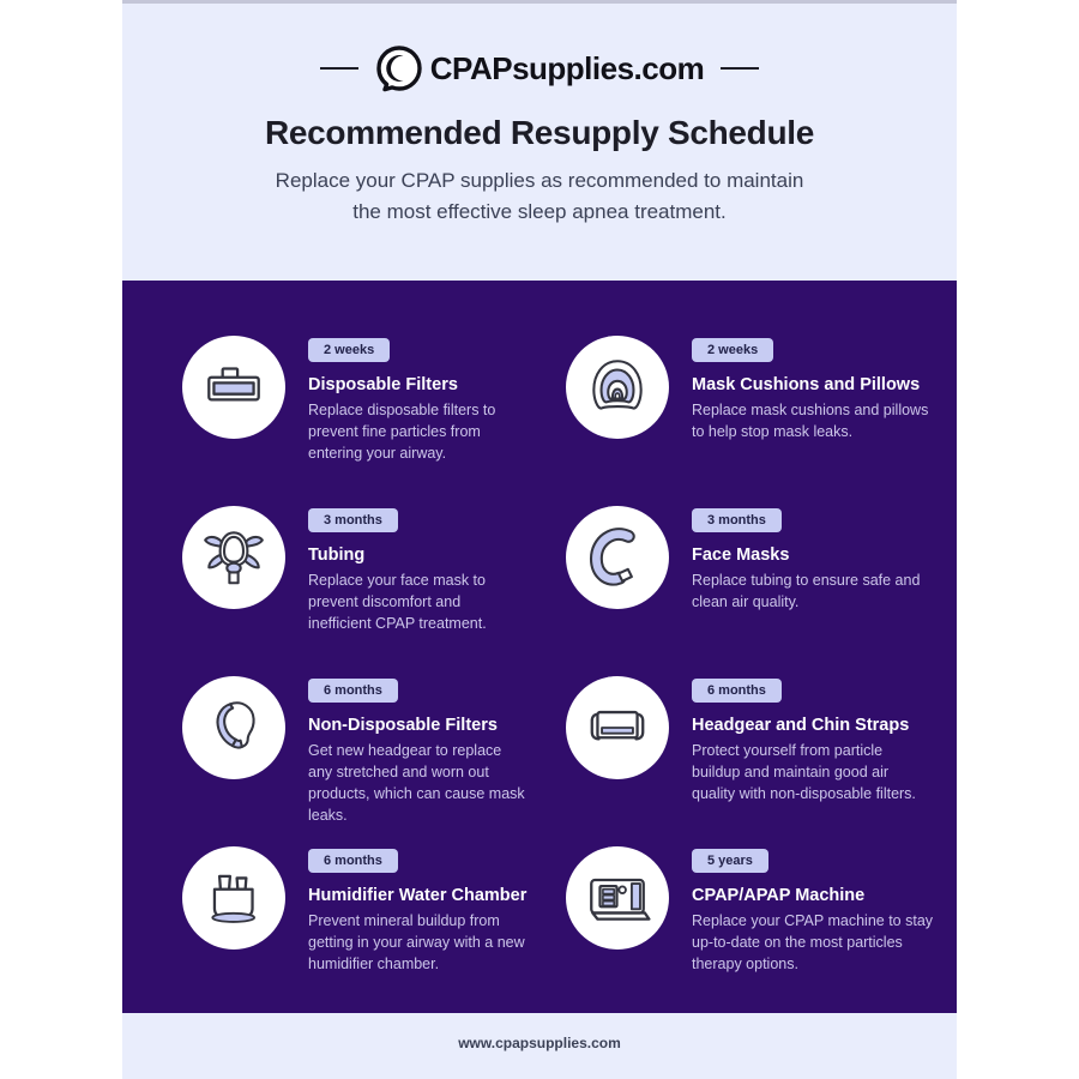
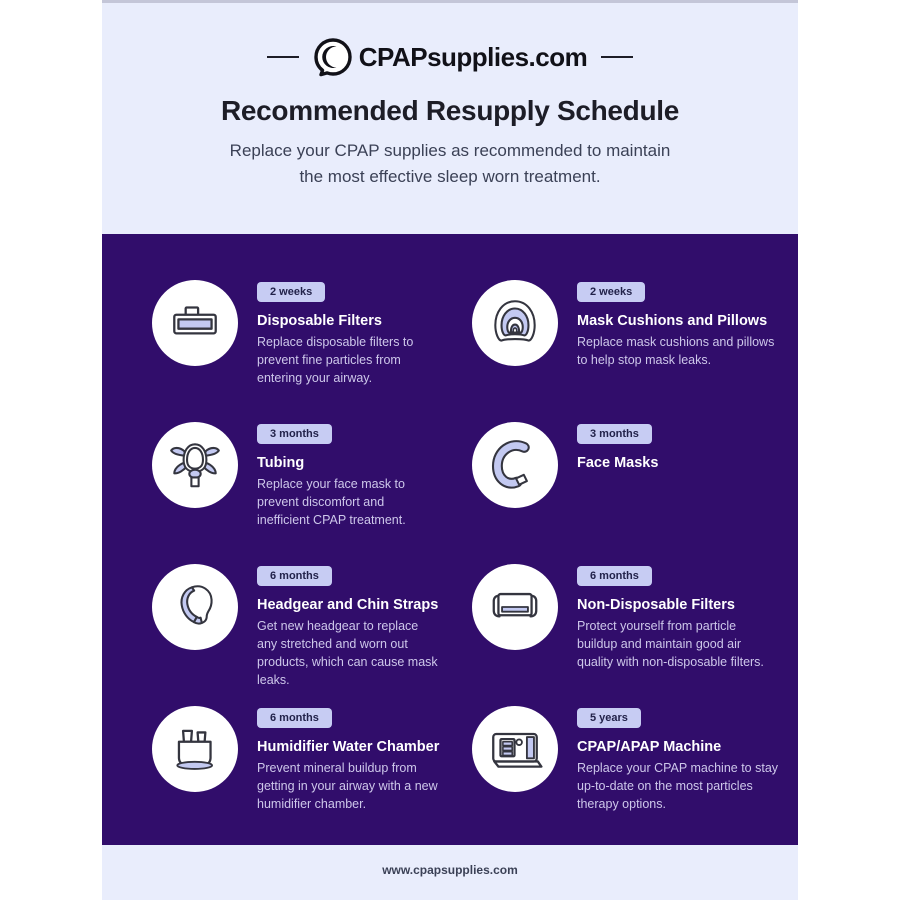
  CPAPsupplies.com
  Recommended Resupply Schedule
  Replace your CPAP supplies as recommended to maintain
- the most effective sleep apnea treatment.
+ the most effective sleep worn treatment.
  2 weeks
  Disposable Filters
  Replace disposable filters to prevent fine particles from entering your airway.
  2 weeks
  Mask Cushions and Pillows
  Replace mask cushions and pillows to help stop mask leaks.
  3 months
  Tubing
  Replace your face mask to prevent discomfort and inefficient CPAP treatment.
  3 months
  Face Masks
- Replace tubing to ensure safe and clean air quality.
  6 months
- Non-Disposable Filters
+ Headgear and Chin Straps
  Get new headgear to replace any stretched and worn out products, which can cause mask leaks.
  6 months
- Headgear and Chin Straps
+ Non-Disposable Filters
  Protect yourself from particle buildup and maintain good air quality with non-disposable filters.
  6 months
  Humidifier Water Chamber
  Prevent mineral buildup from getting in your airway with a new humidifier chamber.
  5 years
  CPAP/APAP Machine
  Replace your CPAP machine to stay up-to-date on the most particles therapy options.
  www.cpapsupplies.com
